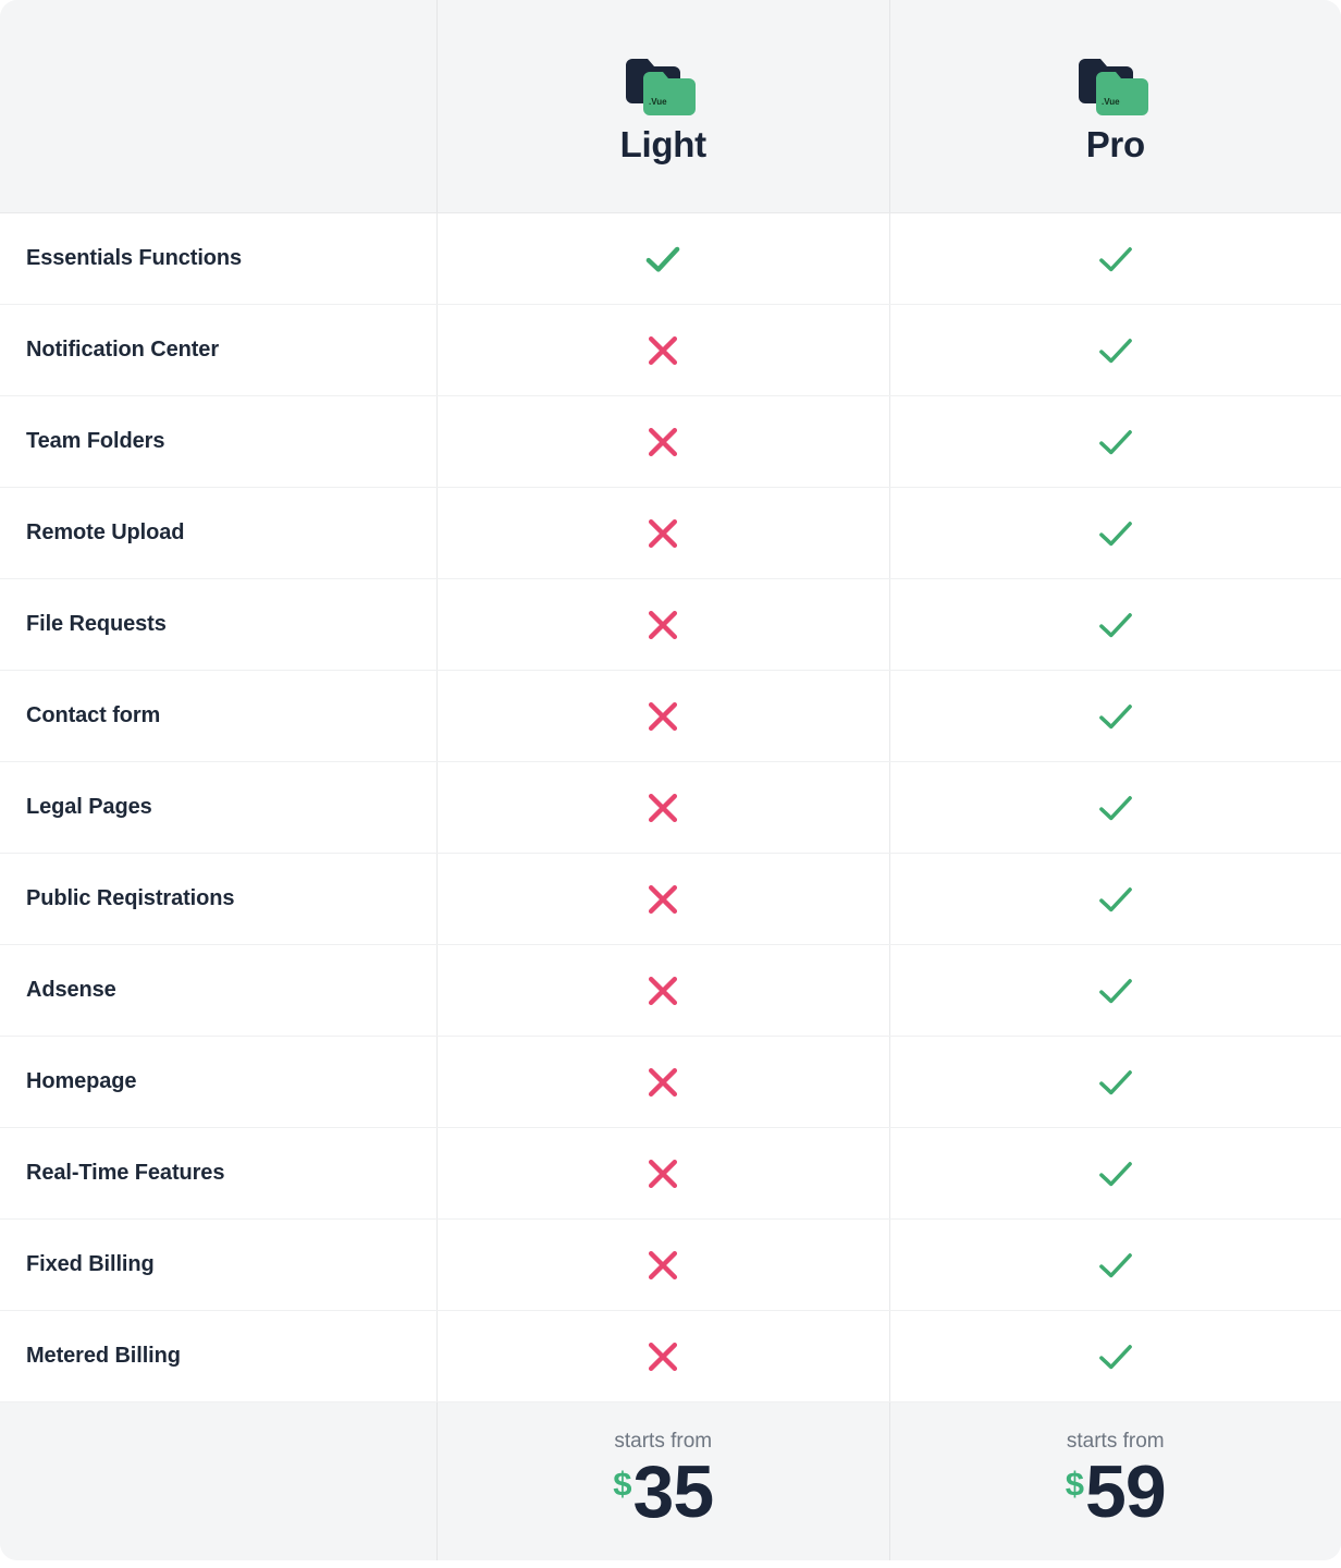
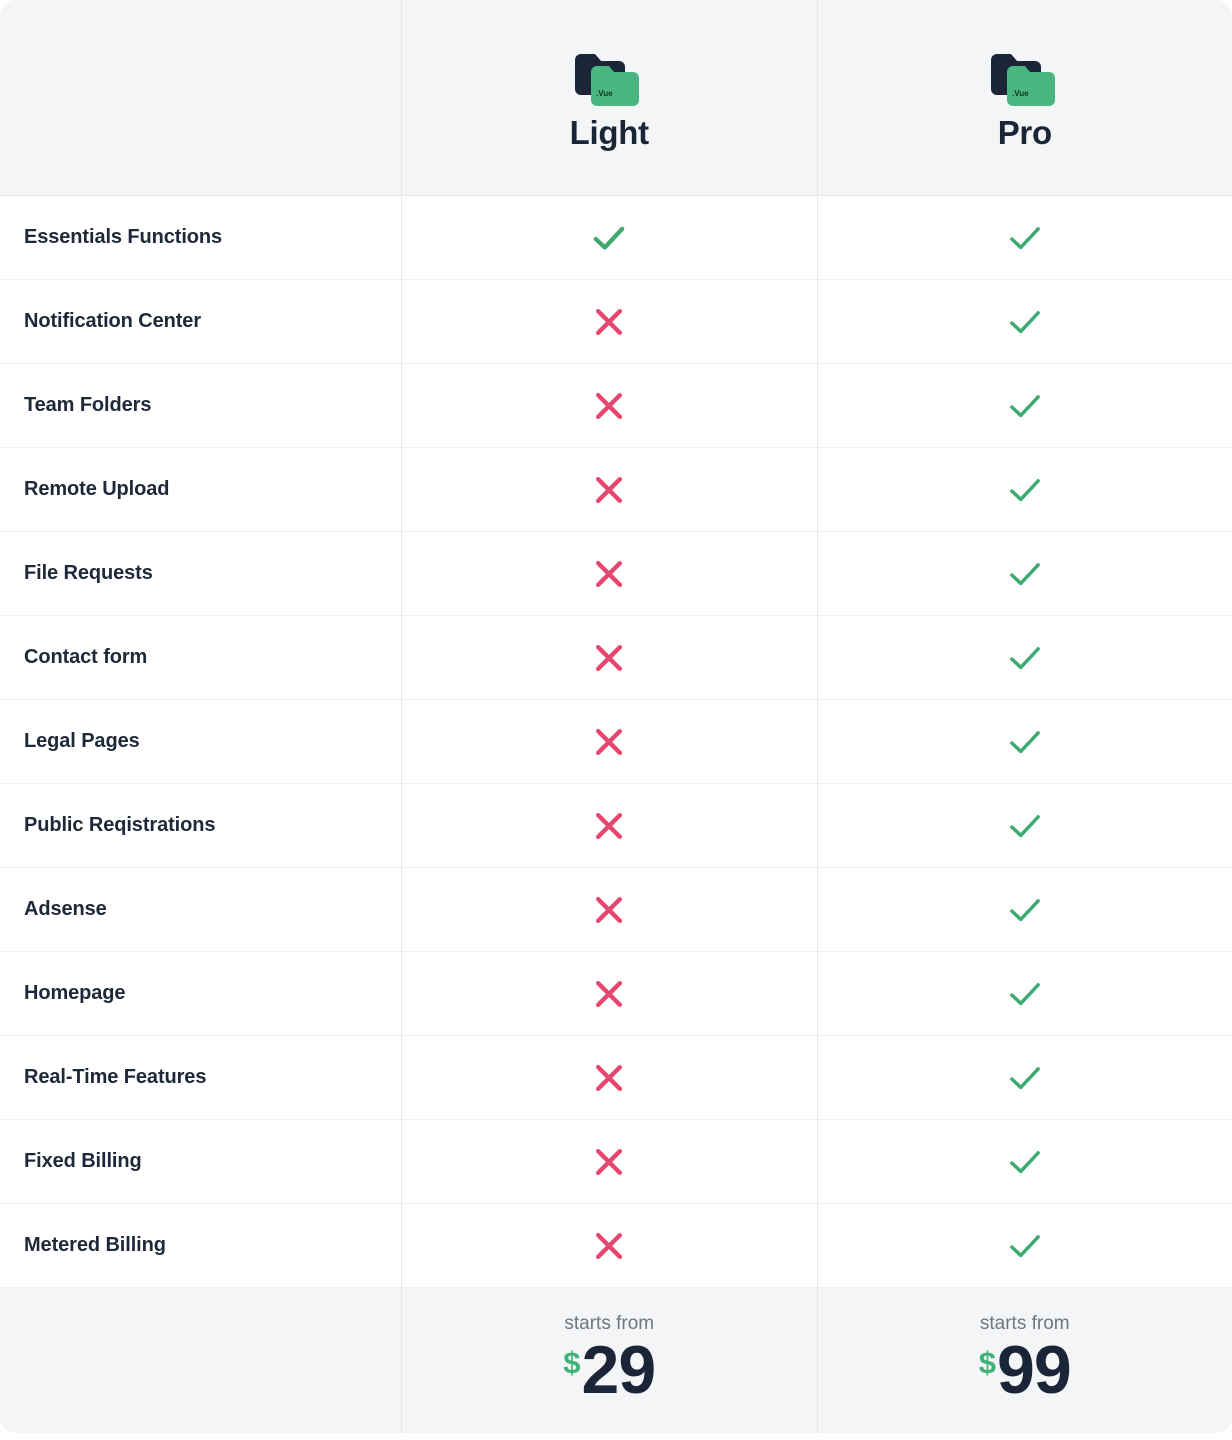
  .Vue
  Light
  .Vue
  Pro
  Essentials Functions
  Notification Center
  Team Folders
  Remote Upload
  File Requests
  Contact form
  Legal Pages
  Public Reqistrations
  Adsense
  Homepage
  Real-Time Features
  Fixed Billing
  Metered Billing
  starts from
  $
- 35
+ 29
  starts from
  $
- 59
+ 99
